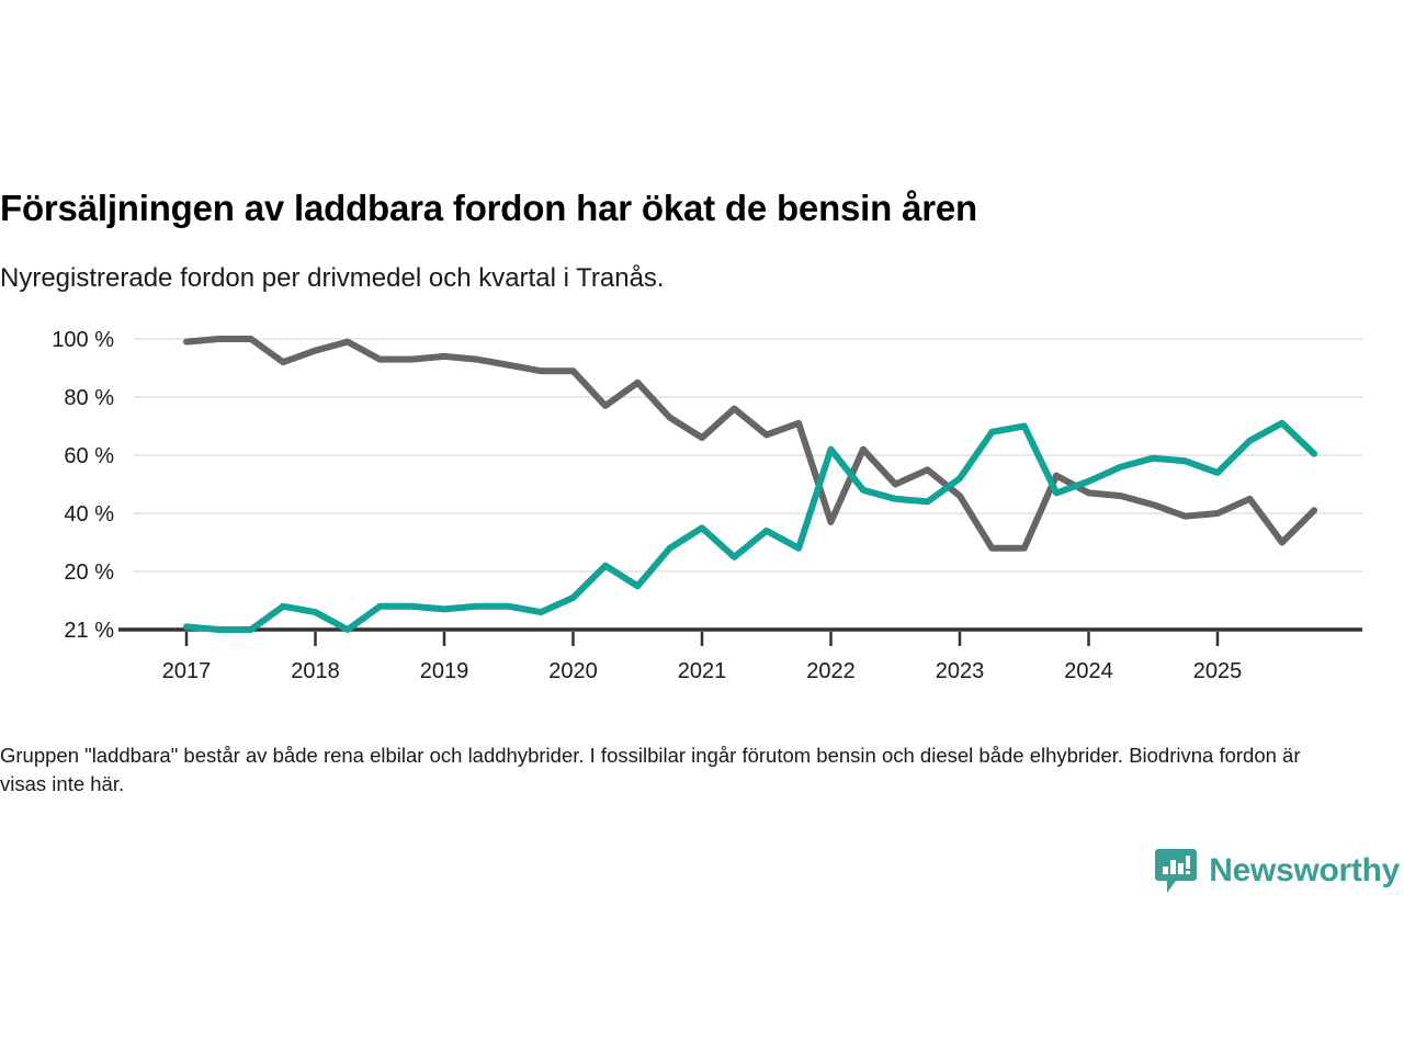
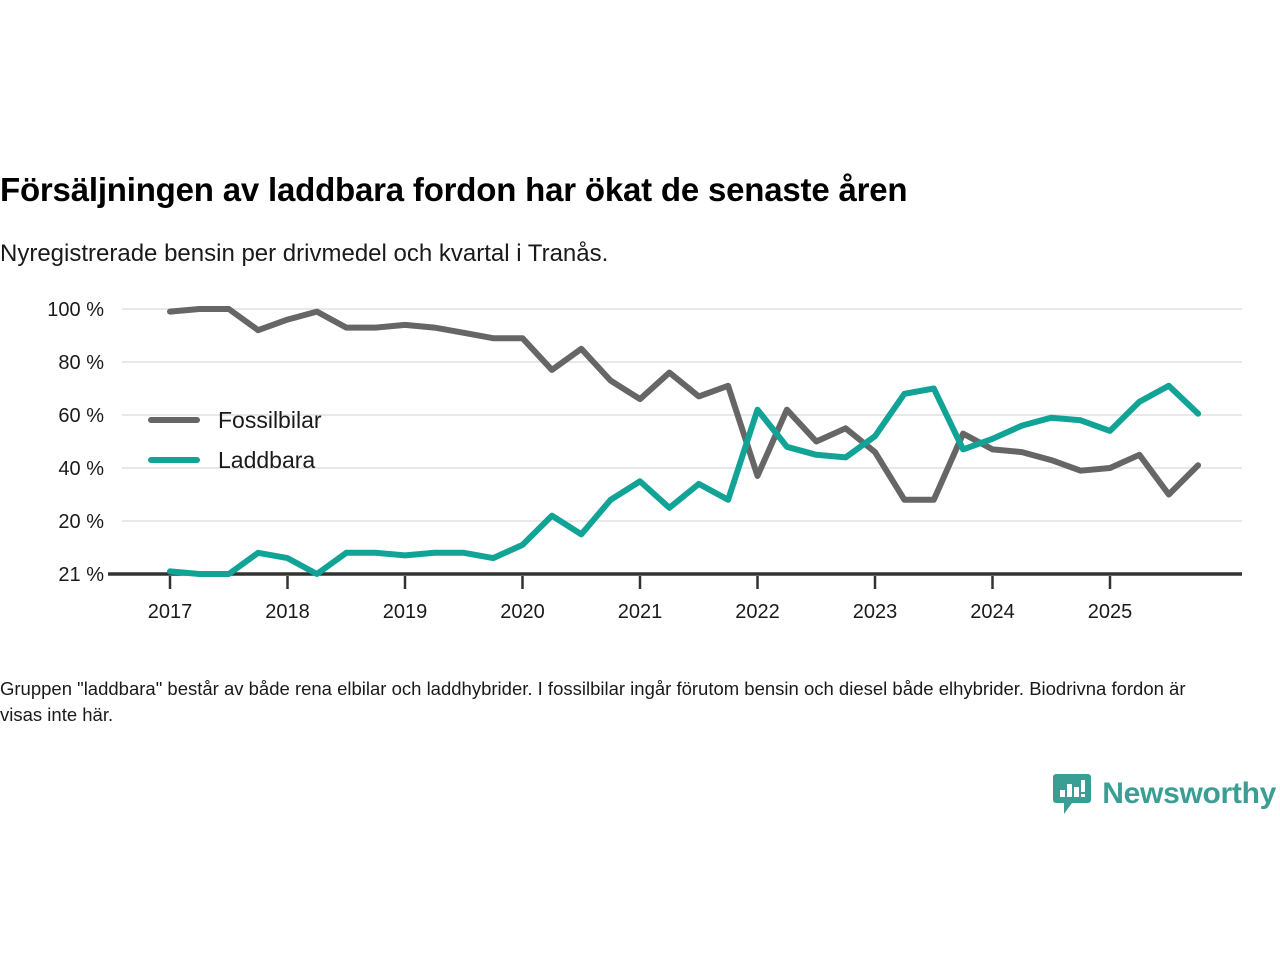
- Försäljningen av laddbara fordon har ökat de bensin åren
+ Försäljningen av laddbara fordon har ökat de senaste åren
- Nyregistrerade fordon per drivmedel och kvartal i Tranås.
+ Nyregistrerade bensin per drivmedel och kvartal i Tranås.
  21 %
  20 %
  40 %
  60 %
  80 %
  100 %
  2017
  2018
  2019
  2020
  2021
  2022
  2023
  2024
  2025
+ Fossilbilar
+ Laddbara
  Gruppen "laddbara" består av både rena elbilar och laddhybrider. I fossilbilar ingår förutom bensin och diesel både elhybrider. Biodrivna fordon är visas inte här.
  Newsworthy
